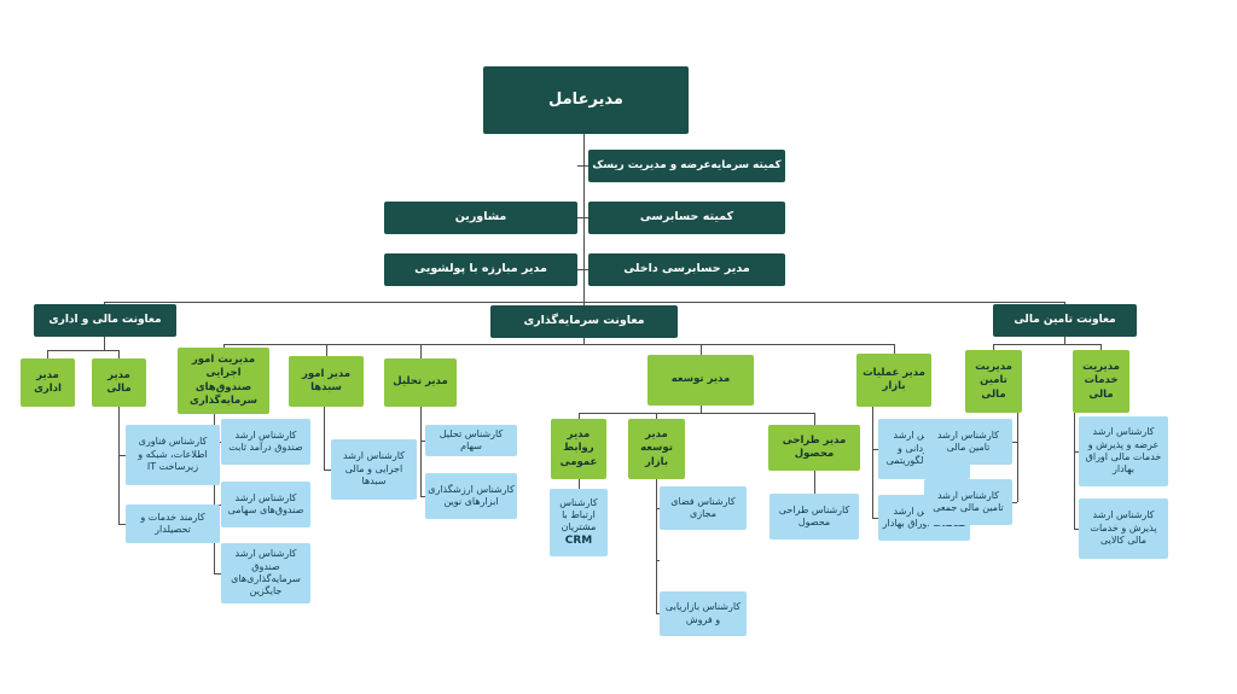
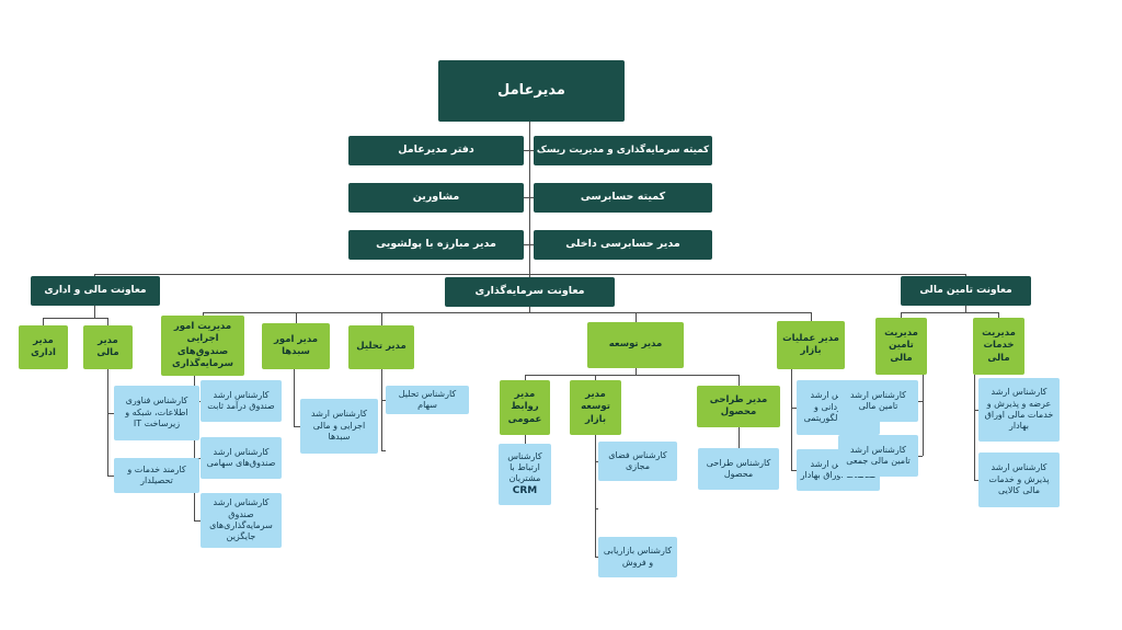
  مدیرعامل
+ دفتر مدیرعامل
  مشاورین
  مدیر مبارزه با پولشویی
- کمیته سرمایه‌عرضه و مدیریت ریسک
+ کمیته سرمایه‌گذاری و مدیریت ریسک
  کمیته حسابرسی
  مدیر حسابرسی داخلی
  معاونت مالی و اداری
  معاونت سرمایه‌گذاری
  معاونت تامین مالی
  مدیر اداری
  مدیر مالی
  کارشناس فناوری اطلاعات، شبکه و زیرساخت IT
  کارمند خدمات و تحصیلدار
  مدیریت امور اجرایی صندوق‌های سرمایه‌گذاری
  مدیر امور سبدها
  مدیر تحلیل
  مدیر توسعه
  مدیر عملیات بازار
  کارشناس ارشد صندوق درآمد ثابت
  کارشناس ارشد صندوق‌های سهامی
  کارشناس ارشد صندوق سرمایه‌گذاری‌های جایگزین
  کارشناس ارشد اجرایی و مالی سبدها
  کارشناس تحلیل سهام
- کارشناس ارزشگذاری ابزارهای نوین
  مدیر روابط عمومی
  مدیر توسعه بازار
  مدیر طراحی محصول
  کارشناس ارتباط با مشتریان
  CRM
  کارشناس فضای مجازی
  کارشناس بازاریابی و فروش
  کارشناس طراحی محصول
  مدیریت تامین مالی
  مدیریت خدمات مالی
  کارشناس ارشد تامین مالی
  کارشناس ارشد تامین مالی جمعی
  کارشناس ارشد عرضه و پذیرش و خدمات مالی اوراق بهادار
  کارشناس ارشد پذیرش و خدمات مالی کالایی
